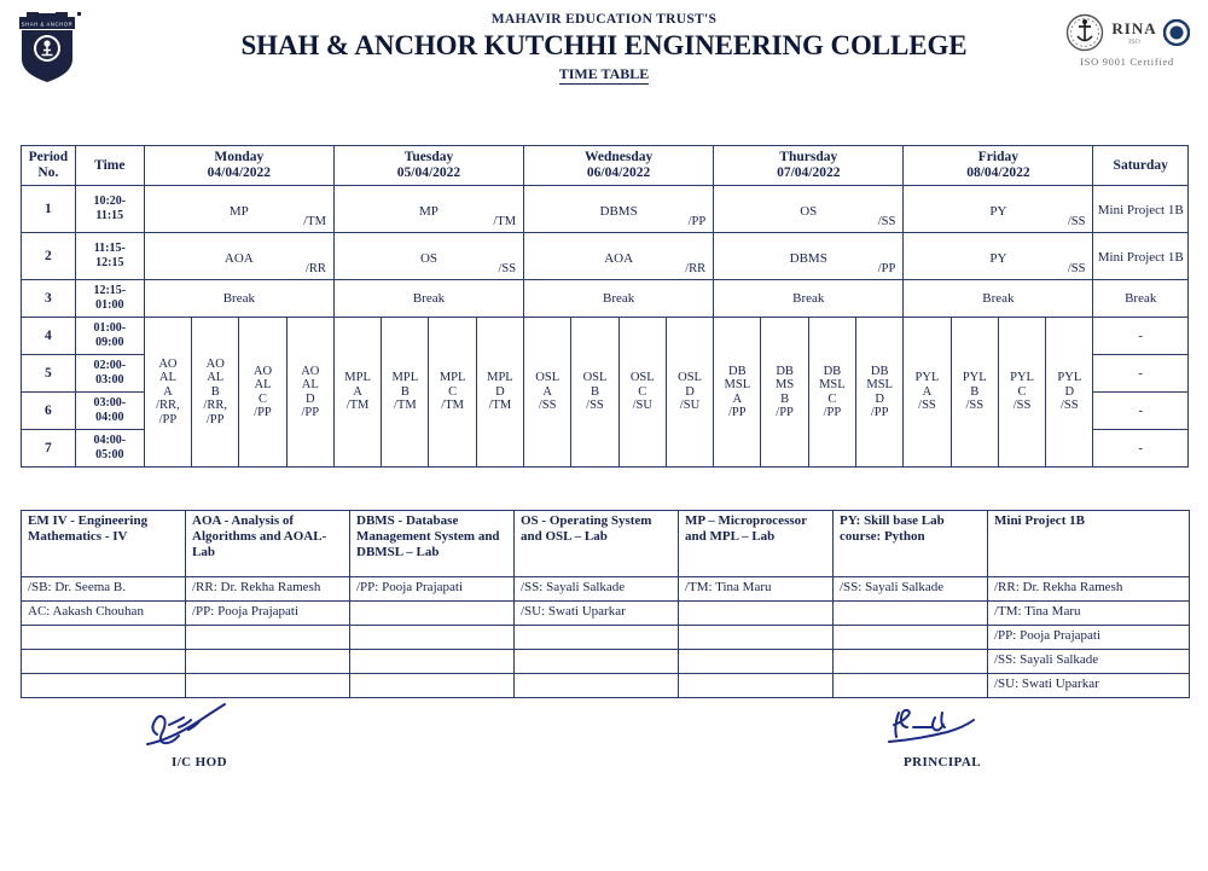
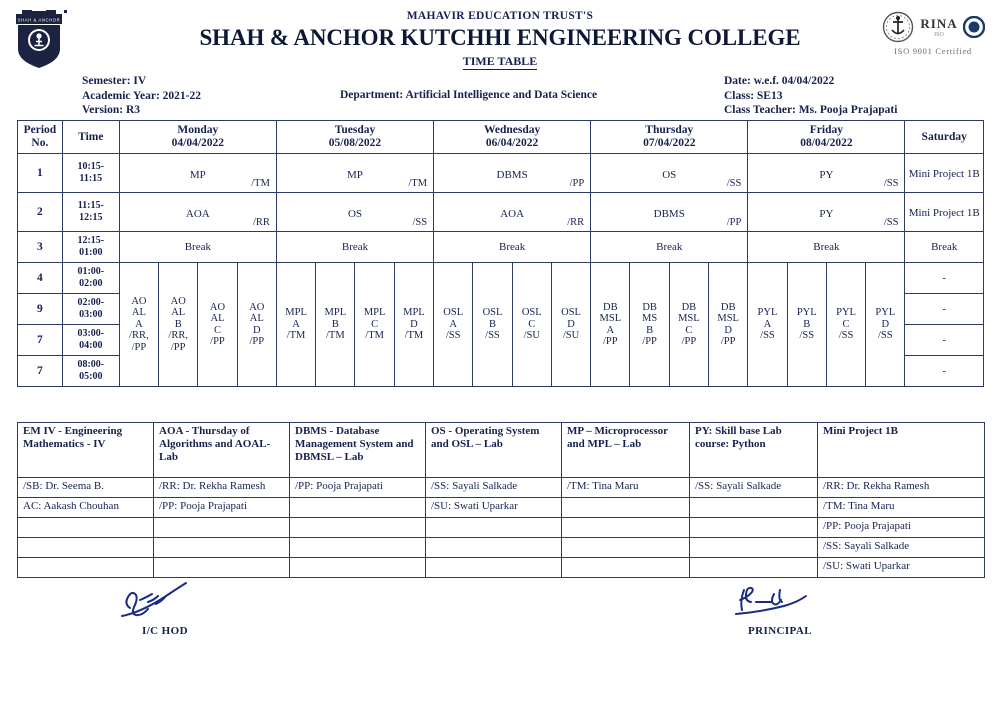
  RINA
  ISO 9001 Certified
  MAHAVIR EDUCATION TRUST'S
  SHAH & ANCHOR KUTCHHI ENGINEERING COLLEGE
  TIME TABLE
+ Semester: IV
+ Academic Year: 2021-22
+ Version: R3
+ Department: Artificial Intelligence and Data Science
+ Date: w.e.f. 04/04/2022
+ Class: SE13
+ Class Teacher: Ms. Pooja Prajapati
- PeriodNo.	Time	Monday04/04/2022	Tuesday05/04/2022	Wednesday06/04/2022	Thursday07/04/2022	Friday08/04/2022	Saturday
+ PeriodNo.	Time	Monday04/04/2022	Tuesday05/08/2022	Wednesday06/04/2022	Thursday07/04/2022	Friday08/04/2022	Saturday
- 1	10:20-11:15	MP /TM	MP /TM	DBMS /PP	OS /SS	PY /SS	Mini Project 1B
+ 1	10:15-11:15	MP /TM	MP /TM	DBMS /PP	OS /SS	PY /SS	Mini Project 1B
  2	11:15-12:15	AOA /RR	OS /SS	AOA /RR	DBMS /PP	PY /SS	Mini Project 1B
  3	12:15-01:00	Break	Break	Break	Break	Break	Break
- 4	01:00-09:00	AOALA/RR,/PP	AOALB/RR,/PP	AOALC/PP	AOALD/PP	MPLA/TM	MPLB/TM	MPLC/TM	MPLD/TM	OSLA/SS	OSLB/SS	OSLC/SU	OSLD/SU	DBMSLA/PP	DBMSB/PP	DBMSLC/PP	DBMSLD/PP	PYLA/SS	PYLB/SS	PYLC/SS	PYLD/SS	-
+ 4	01:00-02:00	AOALA/RR,/PP	AOALB/RR,/PP	AOALC/PP	AOALD/PP	MPLA/TM	MPLB/TM	MPLC/TM	MPLD/TM	OSLA/SS	OSLB/SS	OSLC/SU	OSLD/SU	DBMSLA/PP	DBMSB/PP	DBMSLC/PP	DBMSLD/PP	PYLA/SS	PYLB/SS	PYLC/SS	PYLD/SS	-
- 5	02:00-03:00	-
+ 9	02:00-03:00	-
- 6	03:00-04:00	-
+ 7	03:00-04:00	-
- 7	04:00-05:00	-
+ 7	08:00-05:00	-
- EM IV - Engineering Mathematics - IV	AOA - Analysis of Algorithms and AOAL- Lab	DBMS - Database Management System and DBMSL – Lab	OS - Operating System and OSL – Lab	MP – Microprocessor and MPL – Lab	PY: Skill base Lab course: Python	Mini Project 1B
+ EM IV - Engineering Mathematics - IV	AOA - Thursday of Algorithms and AOAL- Lab	DBMS - Database Management System and DBMSL – Lab	OS - Operating System and OSL – Lab	MP – Microprocessor and MPL – Lab	PY: Skill base Lab course: Python	Mini Project 1B
  /SB: Dr. Seema B.	/RR: Dr. Rekha Ramesh	/PP: Pooja Prajapati	/SS: Sayali Salkade	/TM: Tina Maru	/SS: Sayali Salkade	/RR: Dr. Rekha Ramesh
  AC: Aakash Chouhan	/PP: Pooja Prajapati		/SU: Swati Uparkar			/TM: Tina Maru
  						/PP: Pooja Prajapati
  						/SS: Sayali Salkade
  						/SU: Swati Uparkar
  I/C HOD
  PRINCIPAL
